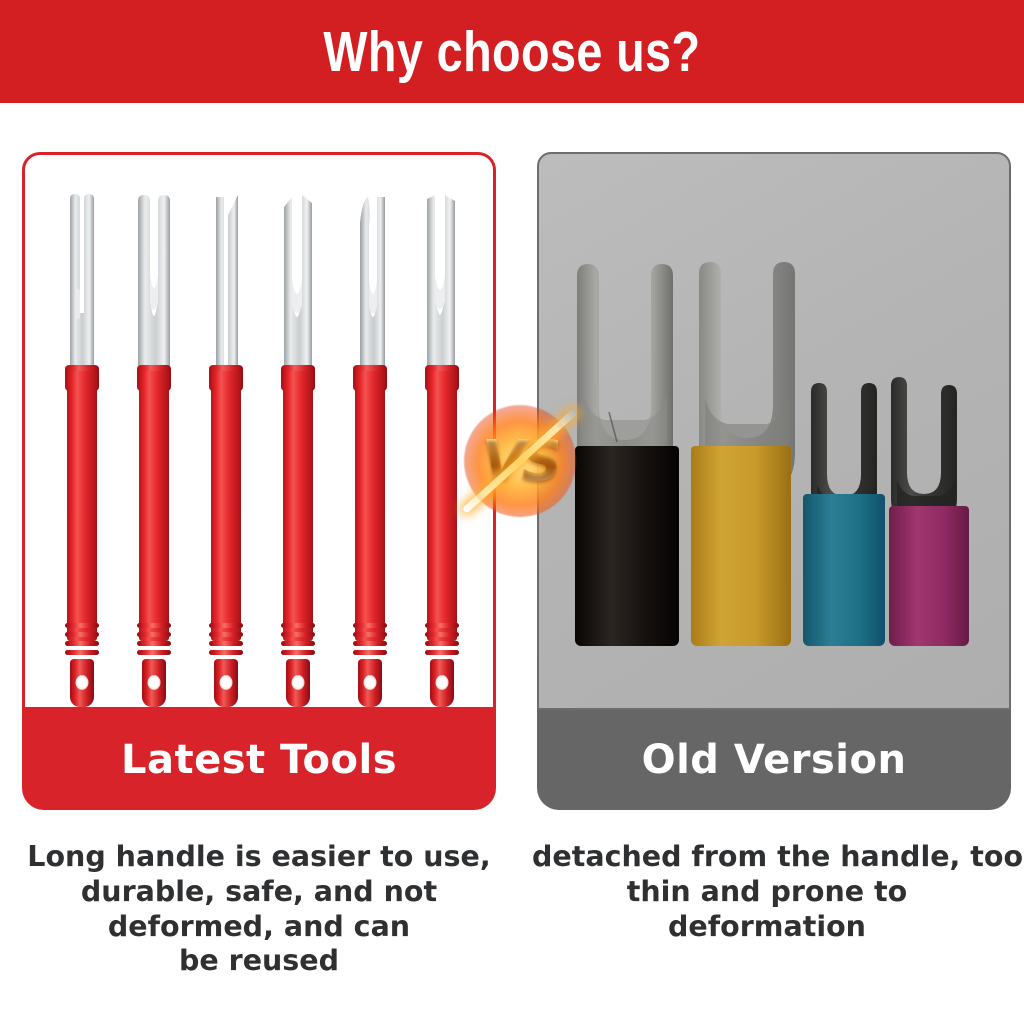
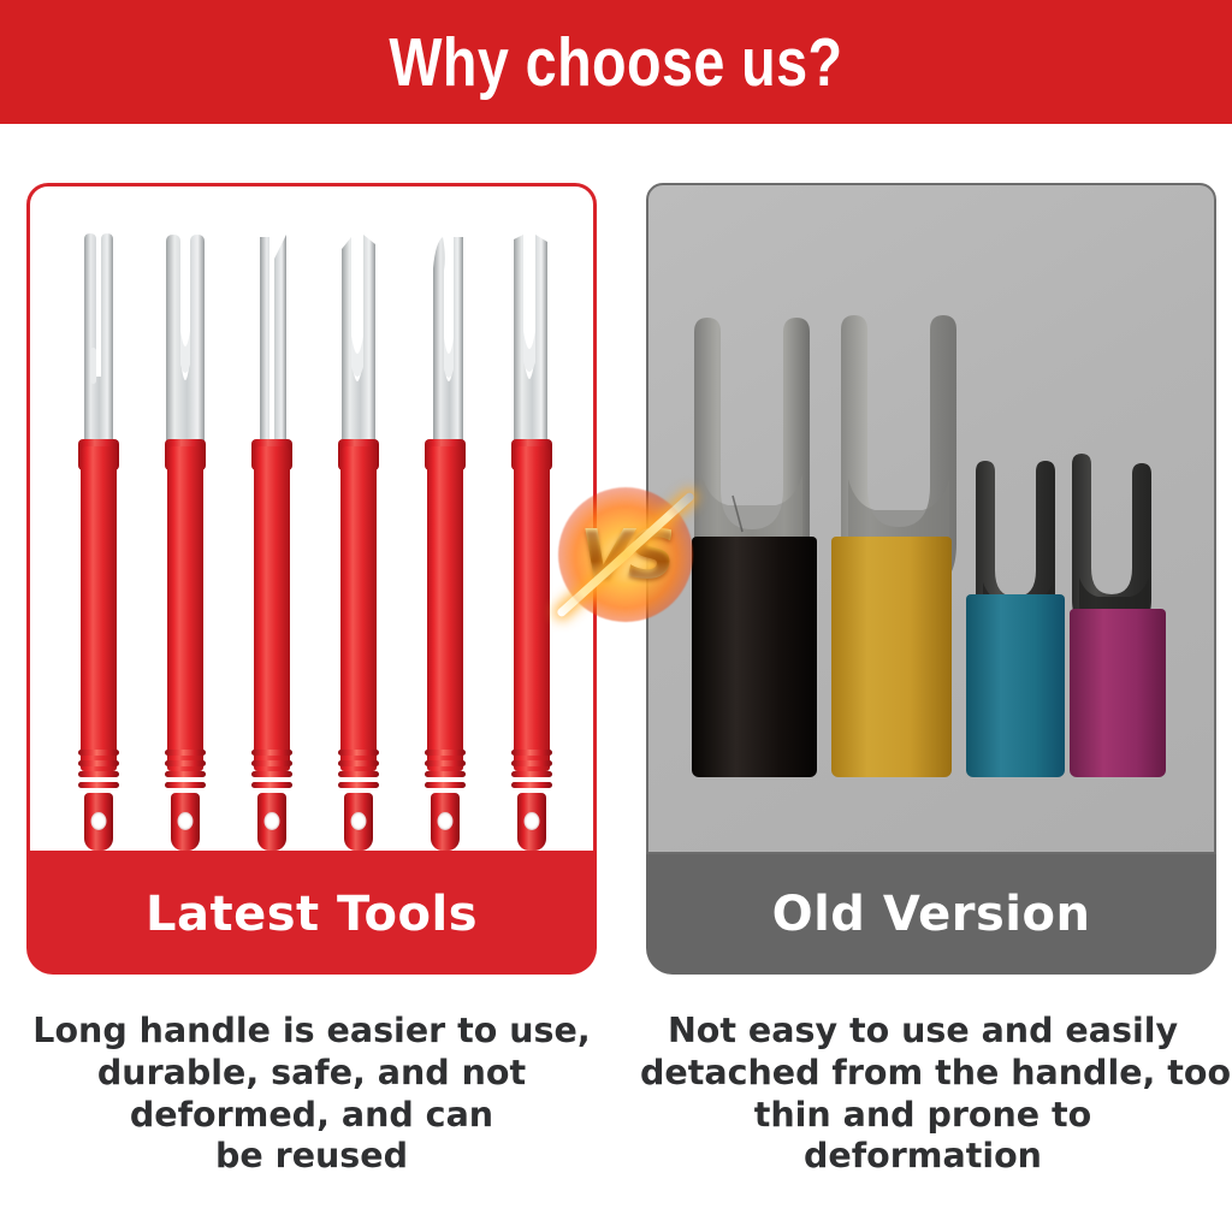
  Why choose us?
  Latest Tools
  Old Version
  VS
  Long handle is easier to use,
  durable, safe, and not
  deformed, and can
  be reused
+ Not easy to use and easily
  detached from the handle, too
  thin and prone to
  deformation
